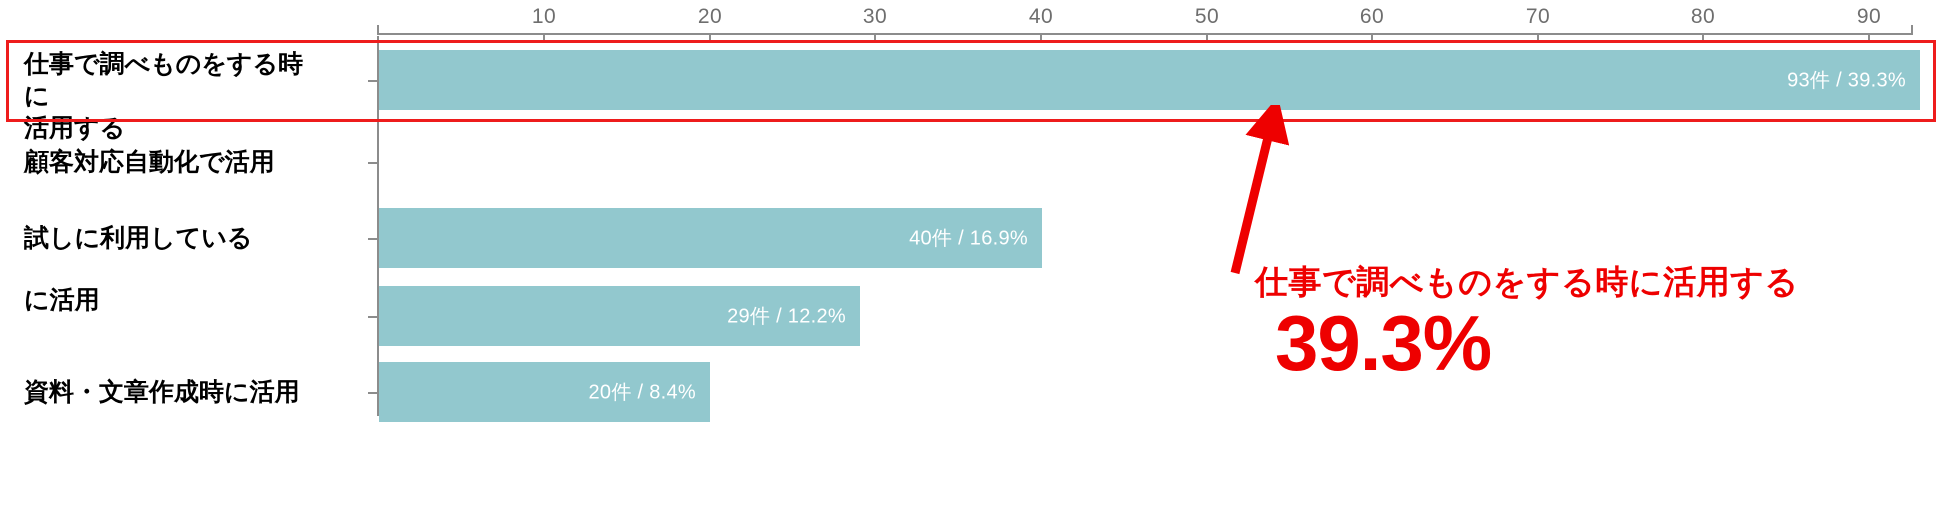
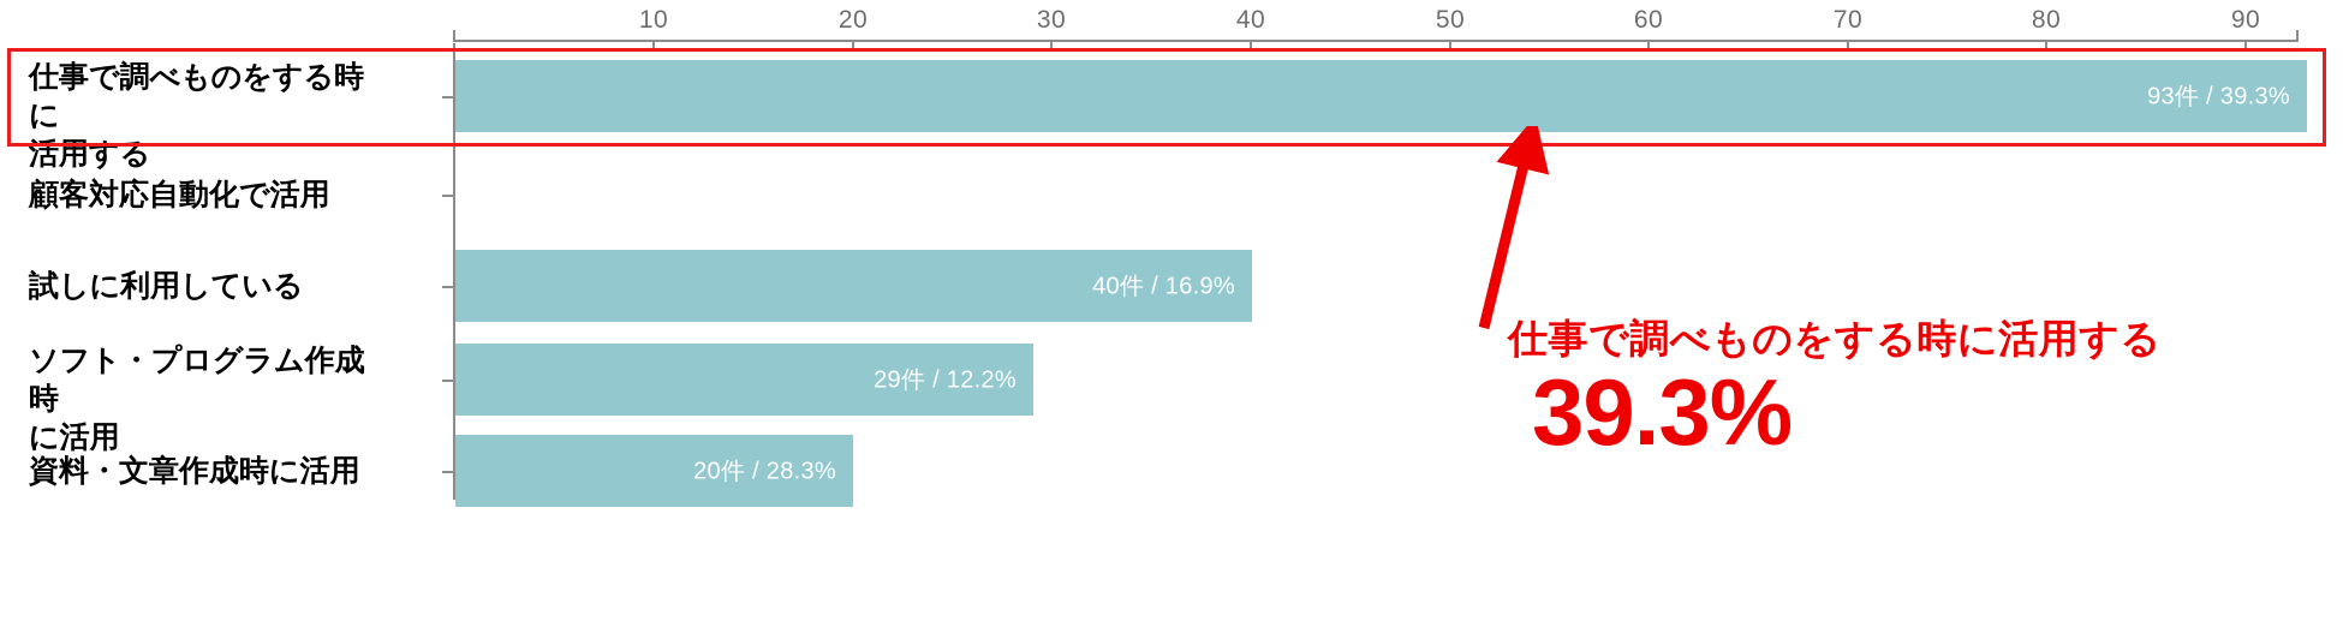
  10
  20
  30
  40
  50
  60
  70
  80
  90
  仕事で調べものをする時に
  活用する
  93件 / 39.3%
  顧客対応自動化で活用
  試しに利用している
  40件 / 16.9%
+ ソフト・プログラム作成時
  に活用
  29件 / 12.2%
  資料・文章作成時に活用
- 20件 / 8.4%
+ 20件 / 28.3%
  仕事で調べものをする時に活用する
  39.3%
